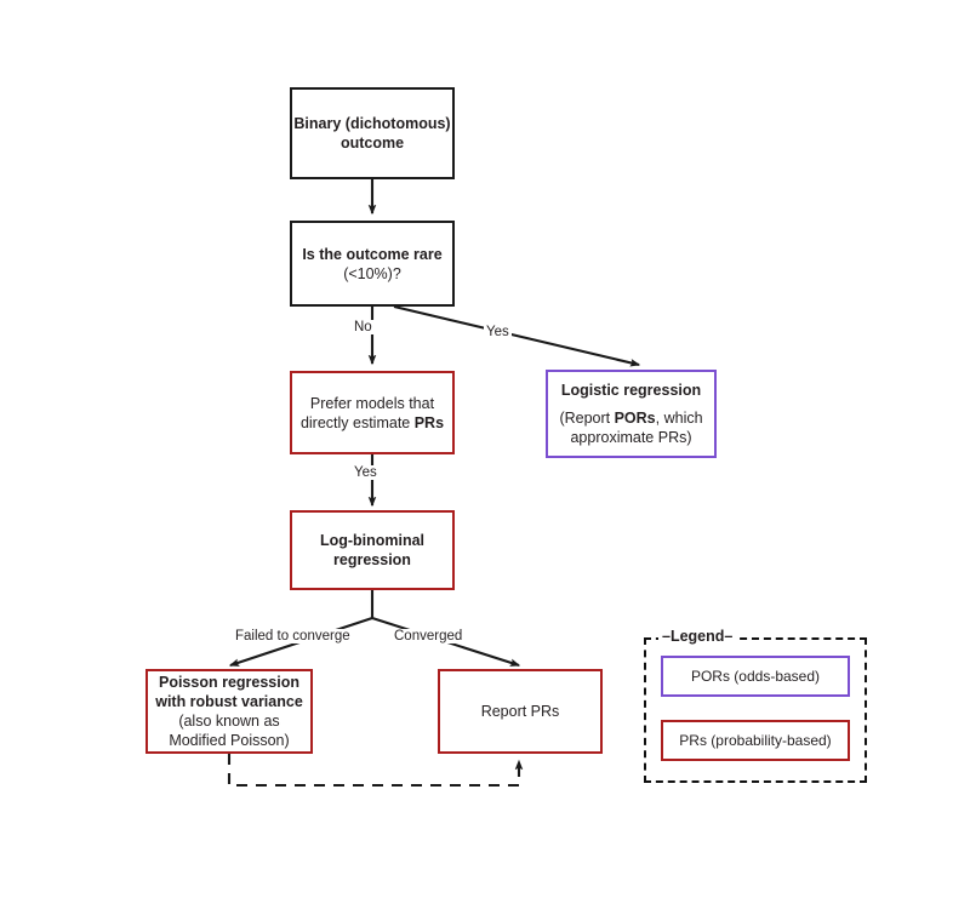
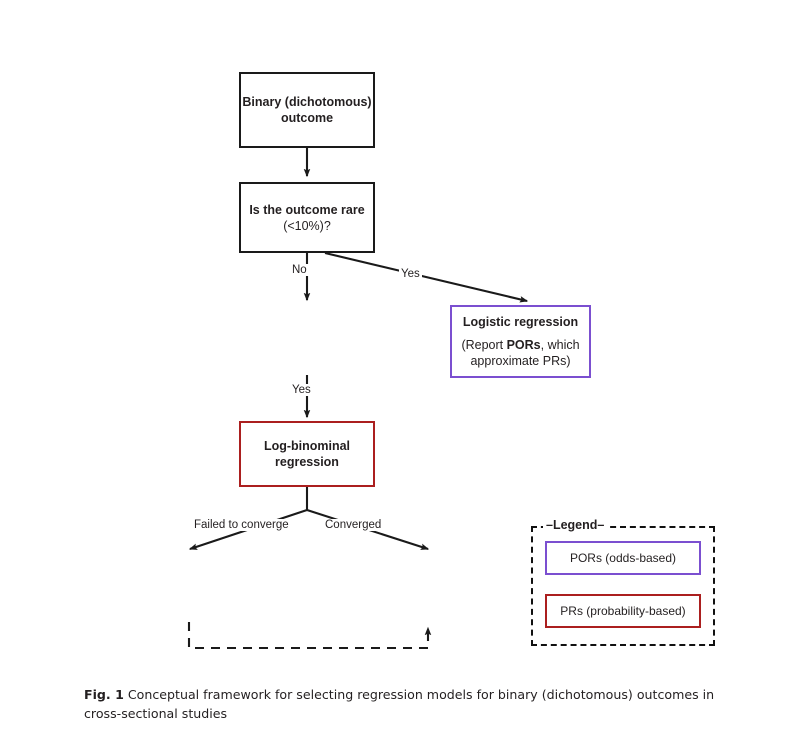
  Binary (dichotomous)
  outcome
  Is the outcome rare
  (<10%)?
- Prefer models that
- directly estimate PRs
  Logistic regression
  (Report PORs, which
  approximate PRs)
  Log-binominal
  regression
- Poisson regression
- with robust variance
- (also known as
- Modified Poisson)
- Report PRs
  No
  Yes
  Yes
  Failed to converge
  Converged
  –Legend–
  PORs (odds-based)
  PRs (probability-based)
+ Fig. 1 Conceptual framework for selecting regression models for binary (dichotomous) outcomes in cross-sectional studies
